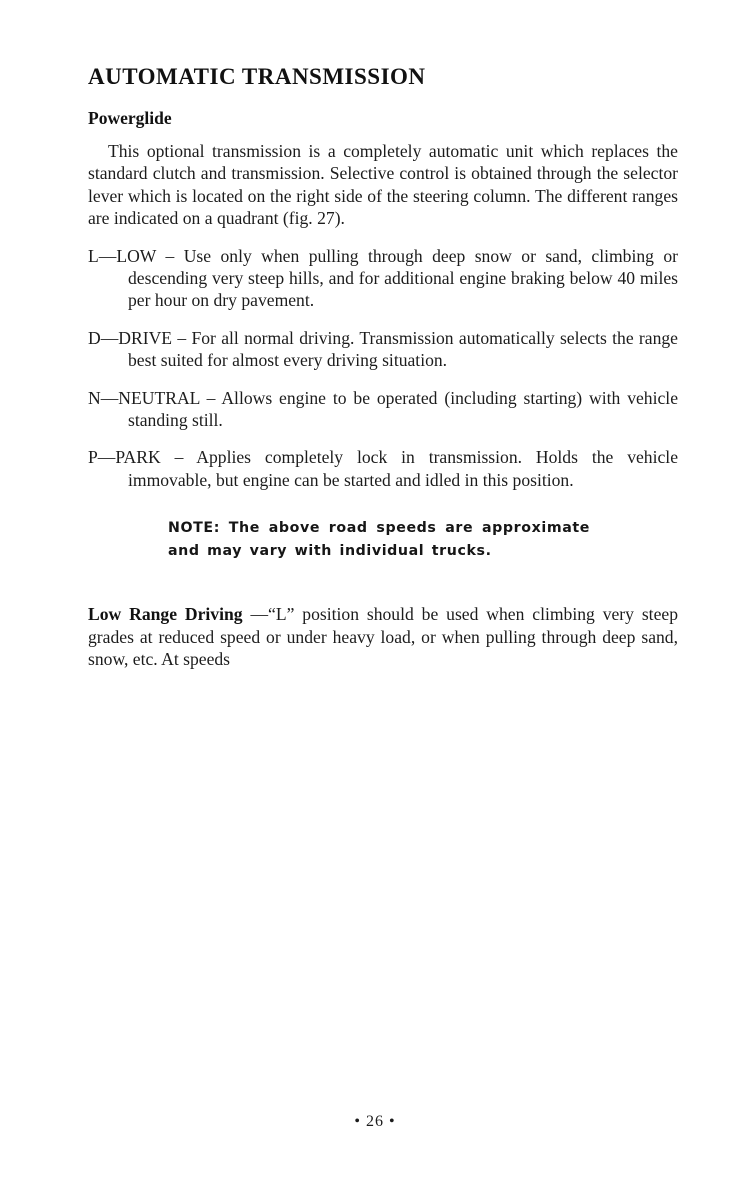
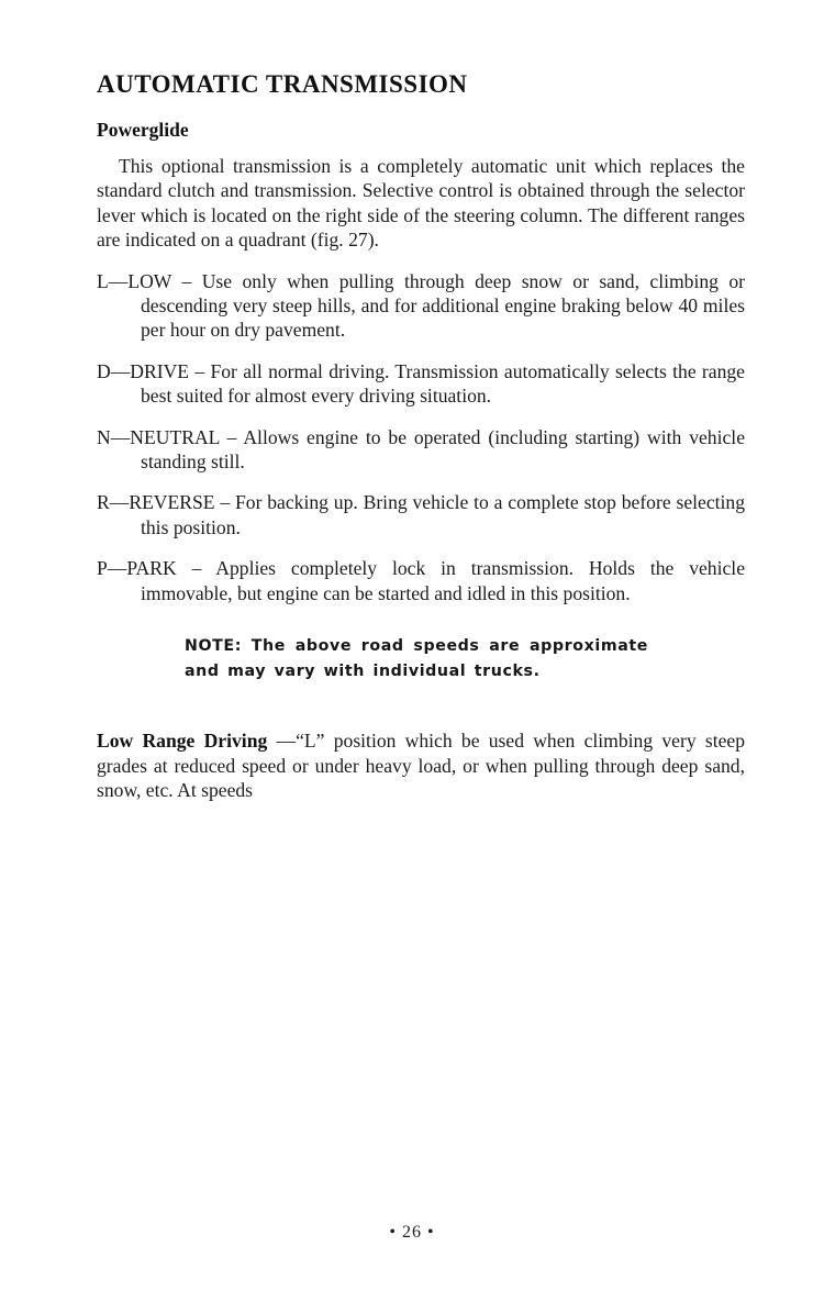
  AUTOMATIC TRANSMISSION
  Powerglide
  This optional transmission is a completely automatic unit which replaces the standard clutch and transmission. Selective control is obtained through the selector lever which is located on the right side of the steering column. The different ranges are indicated on a quadrant (fig. 27).
  L—LOW – Use only when pulling through deep snow or sand, climbing or descending very steep hills, and for additional engine braking below 40 miles per hour on dry pavement.
  D—DRIVE – For all normal driving. Transmission automatically selects the range best suited for almost every driving situation.
  N—NEUTRAL – Allows engine to be operated (including starting) with vehicle standing still.
+ R—REVERSE – For backing up. Bring vehicle to a complete stop before selecting this position.
  P—PARK – Applies completely lock in transmission. Holds the vehicle immovable, but engine can be started and idled in this position.
  NOTE: The above road speeds are approximate and may vary with individual trucks.
- Low Range Driving —“L” position should be used when climbing very steep grades at reduced speed or under heavy load, or when pulling through deep sand, snow, etc. At speeds
+ Low Range Driving —“L” position which be used when climbing very steep grades at reduced speed or under heavy load, or when pulling through deep sand, snow, etc. At speeds
  • 26 •
